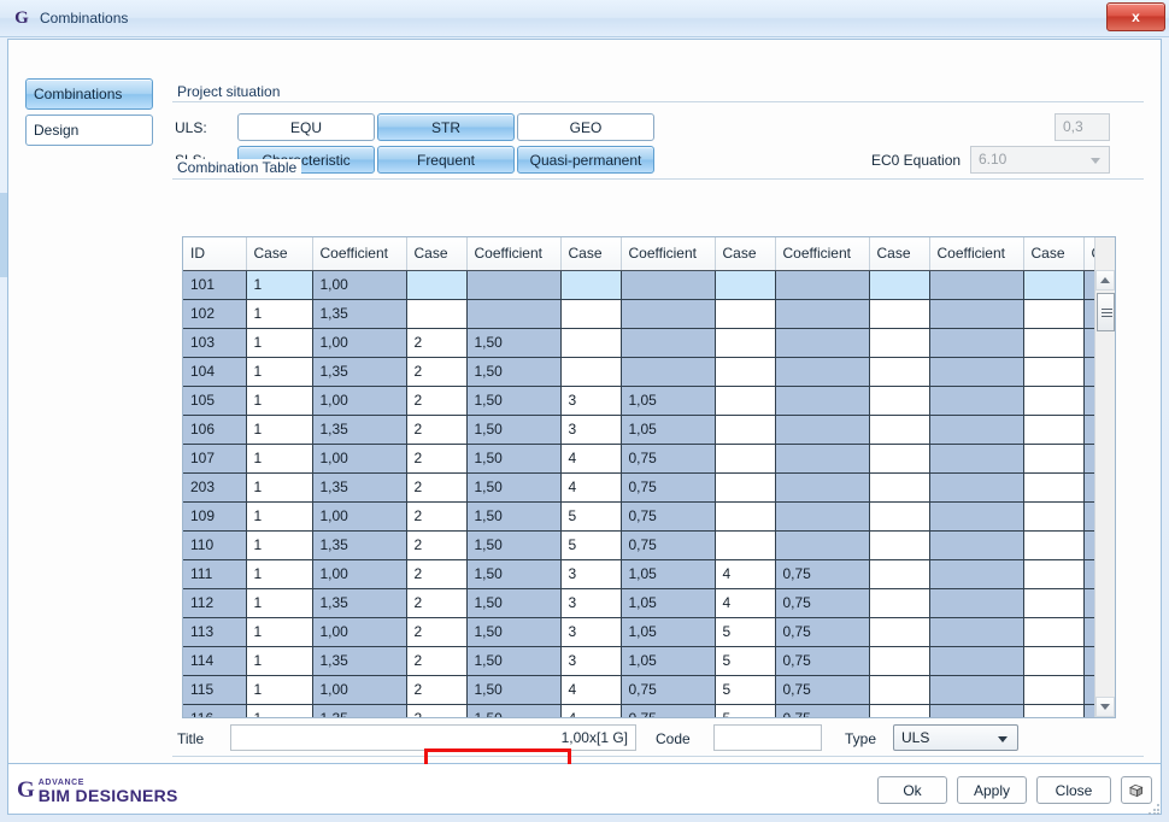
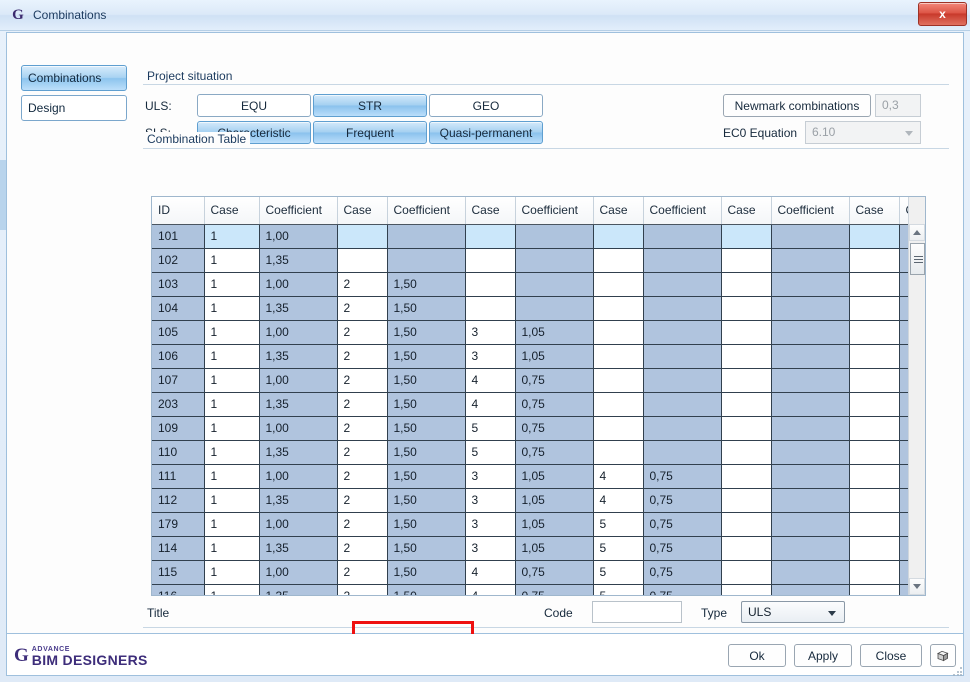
  G
  Combinations
  x
  Combinations
  Design
  Project situation
  ULS:
  EQU
  STR
  GEO
  Frequent
  Quasi-permanent
+ Newmark combinations
  0,3
  EC0 Equation
  6.10
  Combination Table
  ID	Case	Coefficient	Case	Coefficient	Case	Coefficient	Case	Coefficient	Case	Coefficient	Case
  101	1	1,00
  102	1	1,35
  103	1	1,00	2	1,50
  104	1	1,35	2	1,50
  105	1	1,00	2	1,50	3	1,05
  106	1	1,35	2	1,50	3	1,05
  107	1	1,00	2	1,50	4	0,75
  203	1	1,35	2	1,50	4	0,75
  109	1	1,00	2	1,50	5	0,75
  110	1	1,35	2	1,50	5	0,75
  111	1	1,00	2	1,50	3	1,05	4	0,75
  112	1	1,35	2	1,50	3	1,05	4	0,75
- 113	1	1,00	2	1,50	3	1,05	5	0,75
+ 179	1	1,00	2	1,50	3	1,05	5	0,75
  114	1	1,35	2	1,50	3	1,05	5	0,75
  115	1	1,00	2	1,50	4	0,75	5	0,75
  Title
- 1,00x[1 G]
  Code
  Type
  ULS
  G
  BIM DESIGNERS
  Ok
  Apply
  Close
